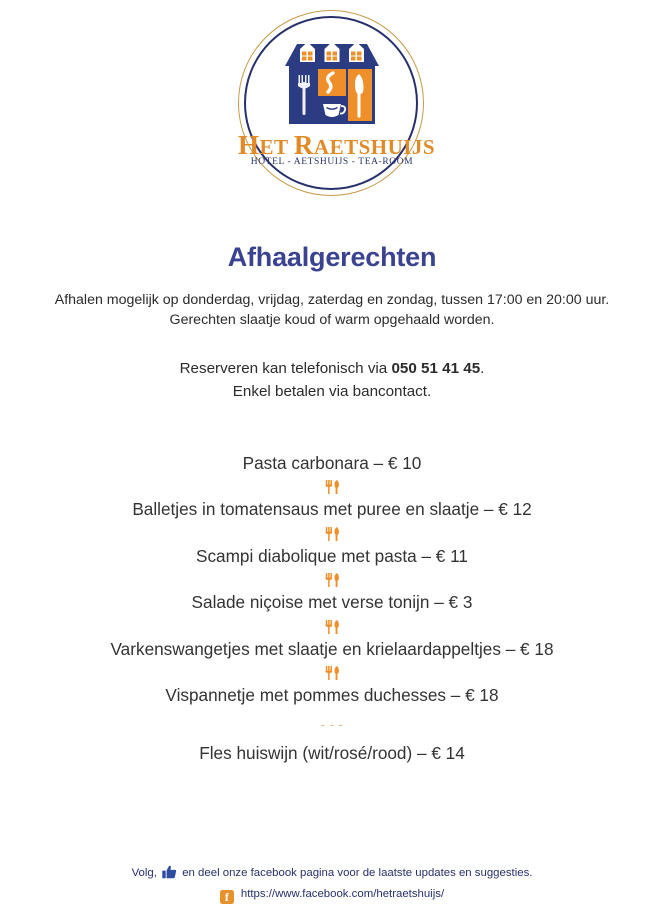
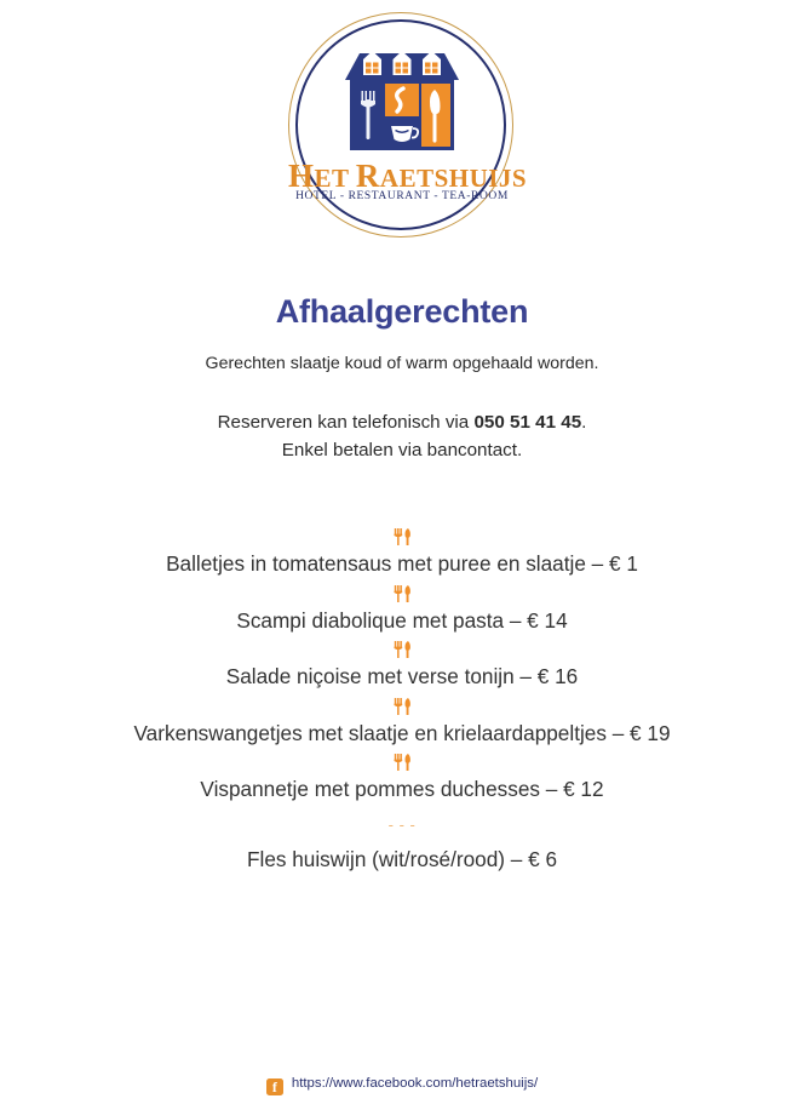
  HET RAETSHUIJS
- HOTEL - AETSHUIJS - TEA-ROOM
+ HOTEL - RESTAURANT - TEA-ROOM
  Afhaalgerechten
- Afhalen mogelijk op donderdag, vrijdag, zaterdag en zondag, tussen 17:00 en 20:00 uur.
  Gerechten slaatje koud of warm opgehaald worden.
  Reserveren kan telefonisch via 050 51 41 45.
  Enkel betalen via bancontact.
- Pasta carbonara – € 10
- Balletjes in tomatensaus met puree en slaatje – € 12
+ Balletjes in tomatensaus met puree en slaatje – € 1
- Scampi diabolique met pasta – € 11
+ Scampi diabolique met pasta – € 14
- Salade niçoise met verse tonijn – € 3
+ Salade niçoise met verse tonijn – € 16
- Varkenswangetjes met slaatje en krielaardappeltjes – € 18
+ Varkenswangetjes met slaatje en krielaardappeltjes – € 19
- Vispannetje met pommes duchesses – € 18
+ Vispannetje met pommes duchesses – € 12
  - - -
- Fles huiswijn (wit/rosé/rood) – € 14
+ Fles huiswijn (wit/rosé/rood) – € 6
- Volg, en deel onze facebook pagina voor de laatste updates en suggesties.
  f https://www.facebook.com/hetraetshuijs/
